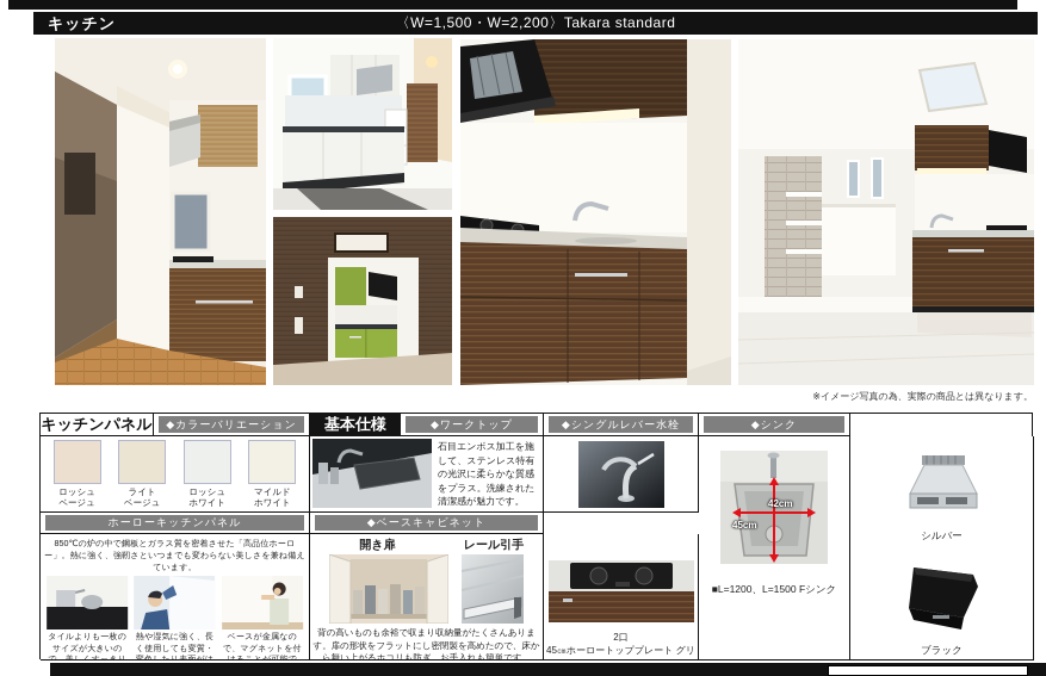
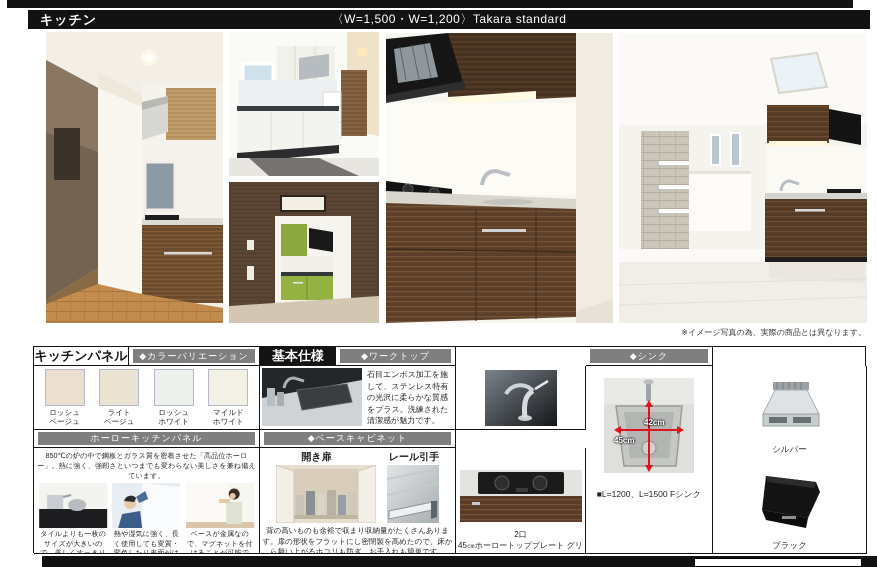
  キッチン
- 〈W=1,500・W=2,200〉Takara standard
+ 〈W=1,500・W=1,200〉Takara standard
  ※イメージ写真の為、実際の商品とは異なります。
  キッチンパネル
  ◆カラーバリエーション
  基本仕様
  ◆ワークトップ
- ◆シングルレバー水栓
  ◆シンク
  ロッシュ
  ベージュ
  ライト
  ベージュ
  ロッシュ
  ホワイト
  マイルド
  ホワイト
  石目エンボス加工を施して、ステンレス特有の光沢に柔らかな質感をプラス。洗練された清潔感が魅力です。
  42cm
  45cm
  ■L=1200、L=1500 Fシンク
  シルバー
  ブラック
  ホーローキッチンパネル
  ◆ベースキャビネット
  850℃の炉の中で鋼板とガラス質を密着させた「高品位ホーロー」。熱に強く、強靭さといつまでも変わらない美しさを兼ね備えています。
  タイルよりも一枚のサイズが大きいので、美しくすっきり
  熱や湿気に強く、長く使用しても変質・変色したり表面がは
  ベースが金属なので、マグネットを付けることが可能で
  開き扉
  レール引手
  背の高いものも余裕で収まり収納量がたくさんあります。扉の形状をフラットにし密閉製を高めたので、床から舞い上がるホコリも防ぎ、お手入れも簡単です。
  2口
  45㎝ホーロートッププレート グリ
